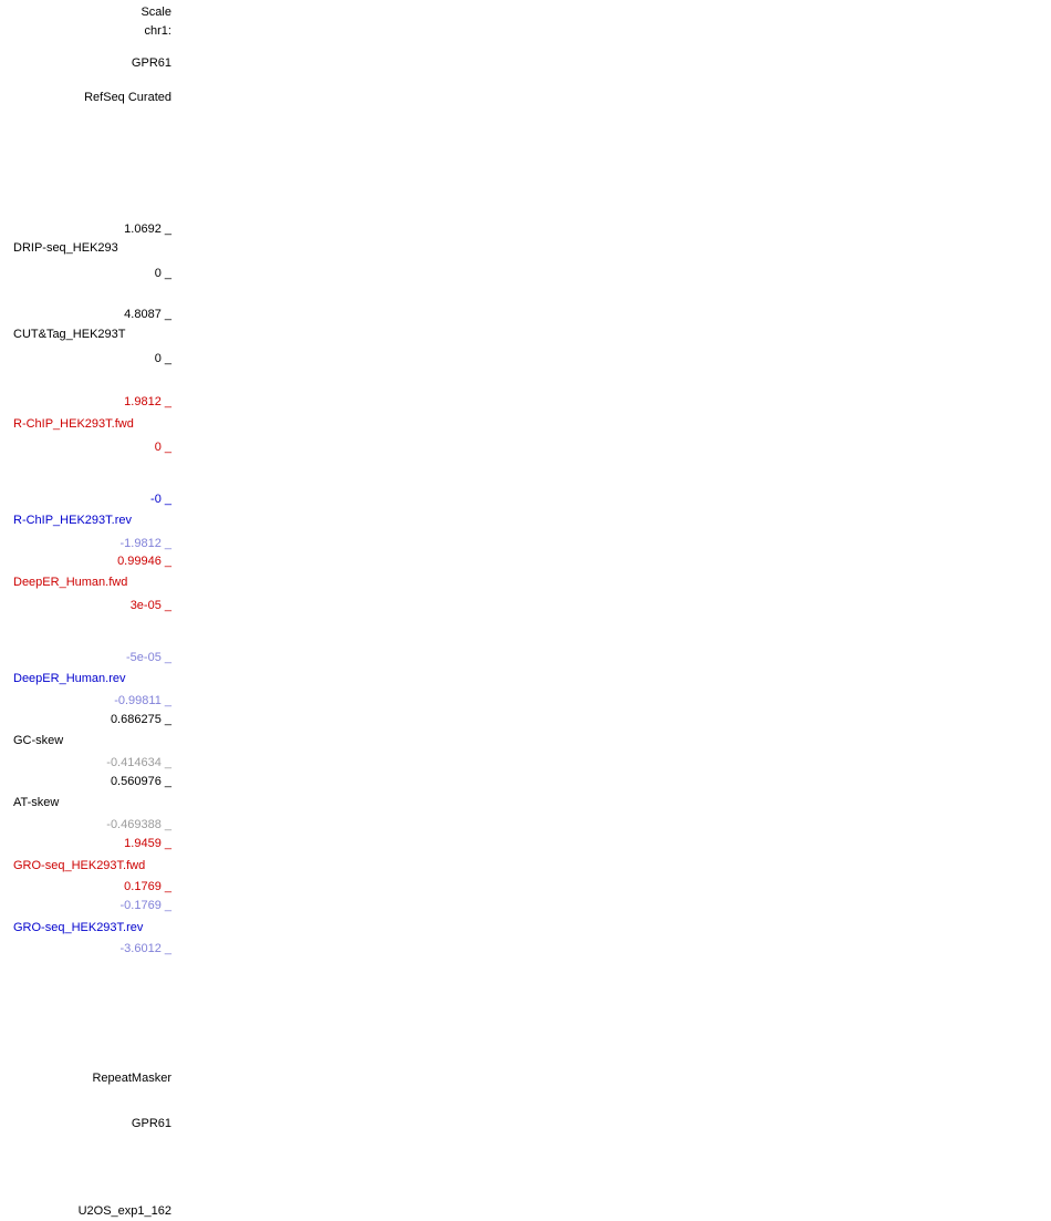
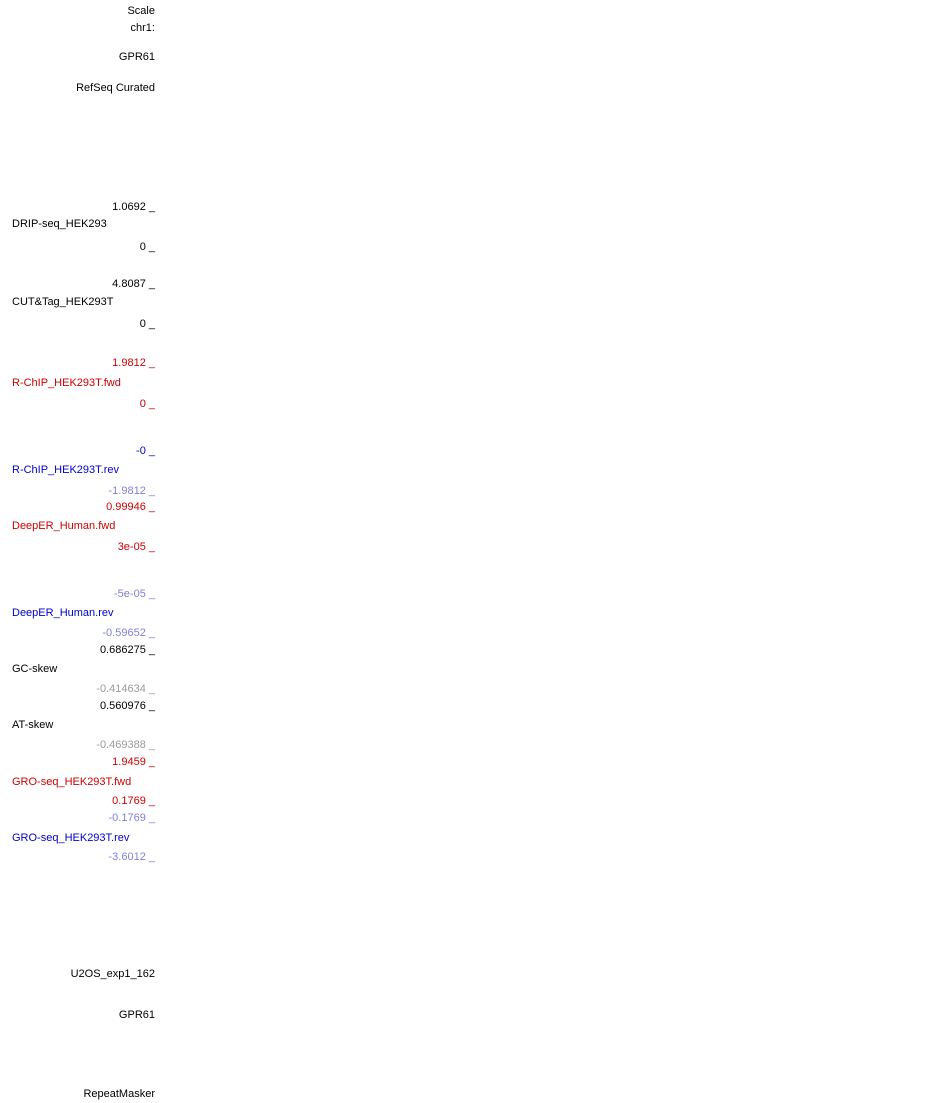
  Scale
  chr1:
  GPR61
  RefSeq Curated
  1.0692 _
  DRIP-seq_HEK293
  0 _
  4.8087 _
  CUT&Tag_HEK293T
  0 _
  1.9812 _
  R-ChIP_HEK293T.fwd
  0 _
  -0 _
  R-ChIP_HEK293T.rev
  -1.9812 _
  0.99946 _
  DeepER_Human.fwd
  3e-05 _
  -5e-05 _
  DeepER_Human.rev
- -0.99811 _
+ -0.59652 _
  0.686275 _
  GC-skew
  -0.414634 _
  0.560976 _
  AT-skew
  -0.469388 _
  1.9459 _
  GRO-seq_HEK293T.fwd
  0.1769 _
  -0.1769 _
  GRO-seq_HEK293T.rev
  -3.6012 _
- RepeatMasker
+ U2OS_exp1_162
  GPR61
- U2OS_exp1_162
+ RepeatMasker
